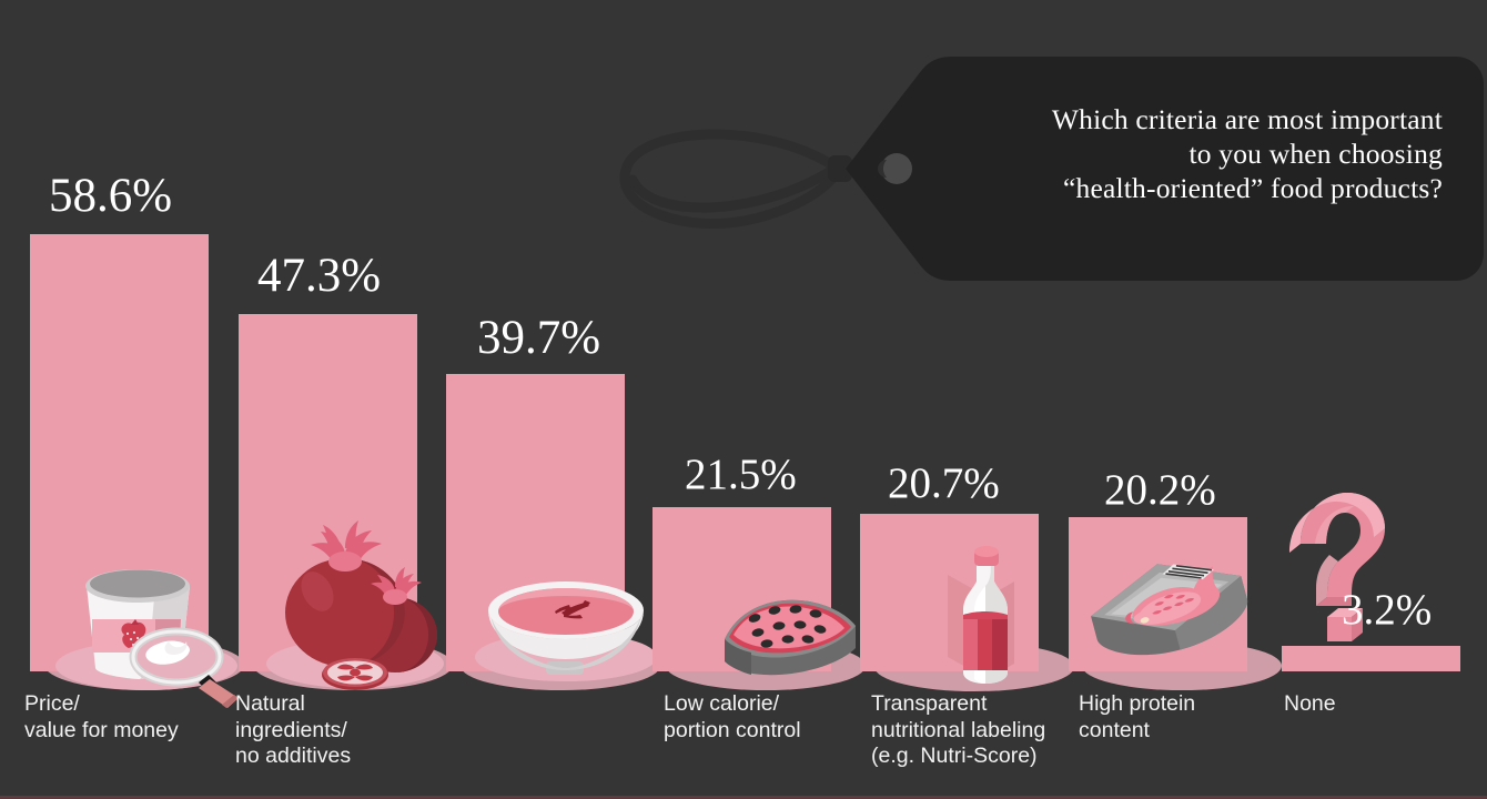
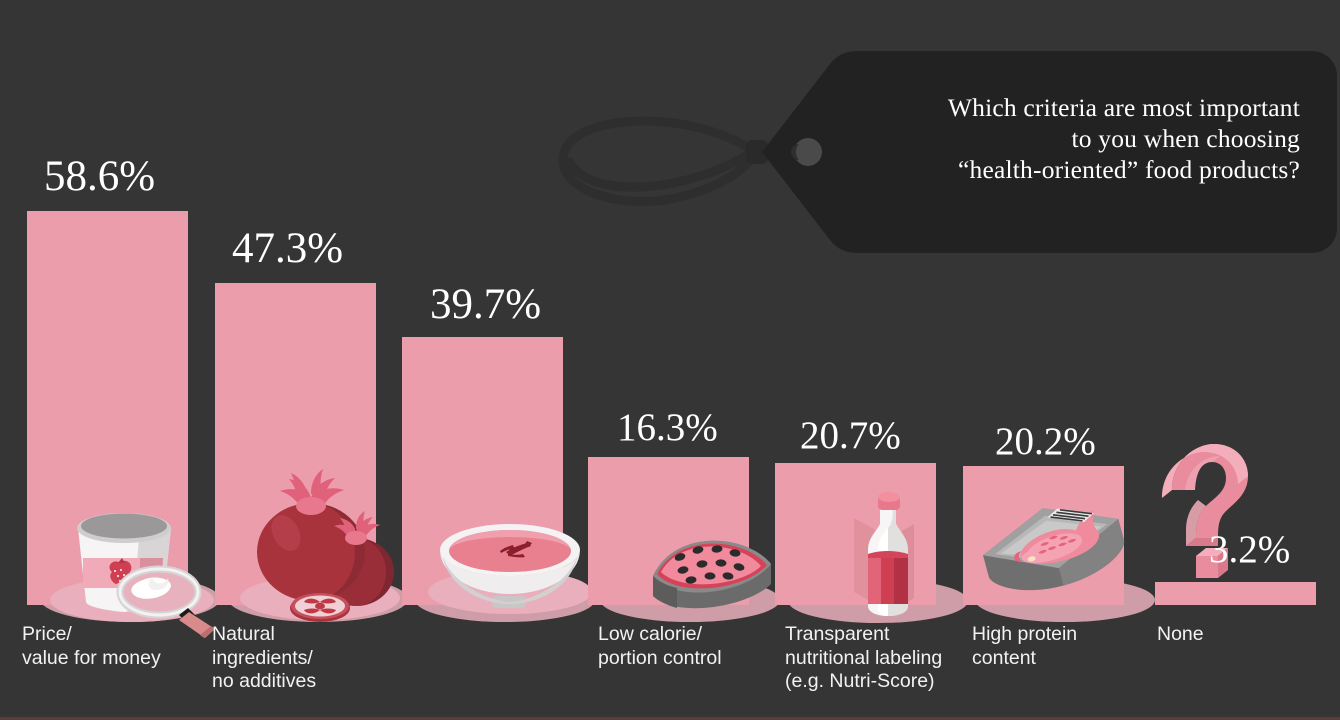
  Which criteria are most important
  to you when choosing
  “health-oriented” food products?
  58.6%
  Price/
  value for money
  47.3%
  Natural
  ingredients/
  no additives
  39.7%
- 21.5%
+ 16.3%
  Low calorie/
  portion control
  20.7%
  Transparent
  nutritional labeling
  (e.g. Nutri-Score)
  20.2%
  High protein
  content
  3.2%
  None
